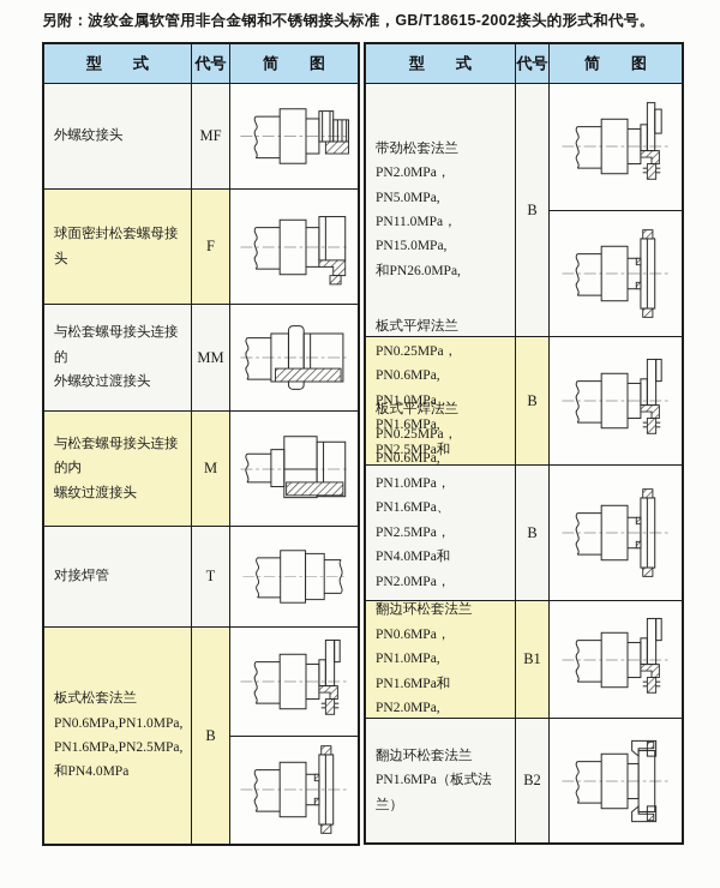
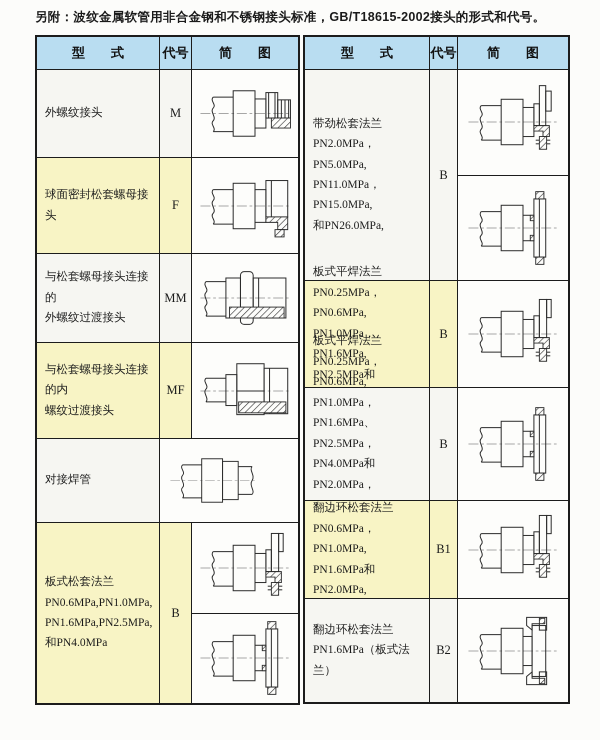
  另附：波纹金属软管用非合金钢和不锈钢接头标准，GB/T18615-2002接头的形式和代号。
  型 式
  代号
  简 图
  外螺纹接头
- MF
+ M
  球面密封松套螺母接头
  F
  与松套螺母接头连接的
  外螺纹过渡接头
  MM
  与松套螺母接头连接的内
  螺纹过渡接头
- M
+ MF
  对接焊管
- T
  板式松套法兰
  PN0.6MPa,PN1.0MPa,
  PN1.6MPa,PN2.5MPa,
  和PN4.0MPa
  B
  型 式
  代号
  简 图
  带劲松套法兰
  PN2.0MPa，PN5.0MPa,
  PN11.0MPa，PN15.0MPa,
  和PN26.0MPa,
  B
  板式平焊法兰
  PN0.25MPa，PN0.6MPa,
  PN1.0MPa，PN1.6MPa,
  B
  板式平焊法兰
  PN0.25MPa，PN0.6MPa,
  PN1.0MPa，PN1.6MPa、
  PN2.5MPa，PN4.0MPa和
  B
  翻边环松套法兰
  PN0.6MPa，PN1.0MPa,
  PN1.6MPa和PN2.0MPa,
  B1
  翻边环松套法兰
  PN1.6MPa（板式法兰）
  B2
